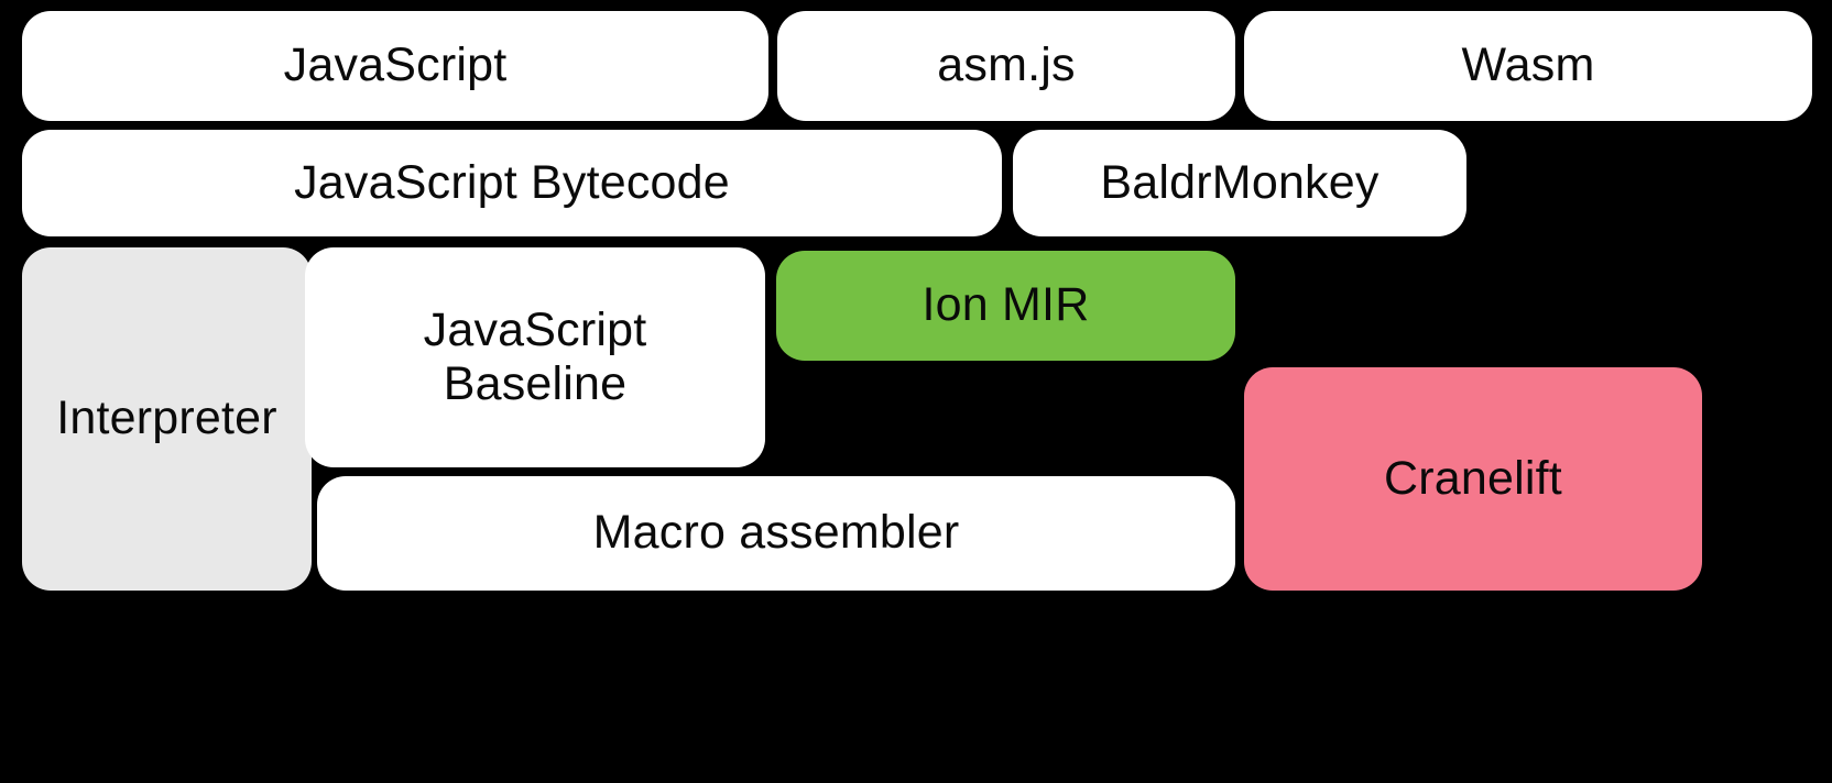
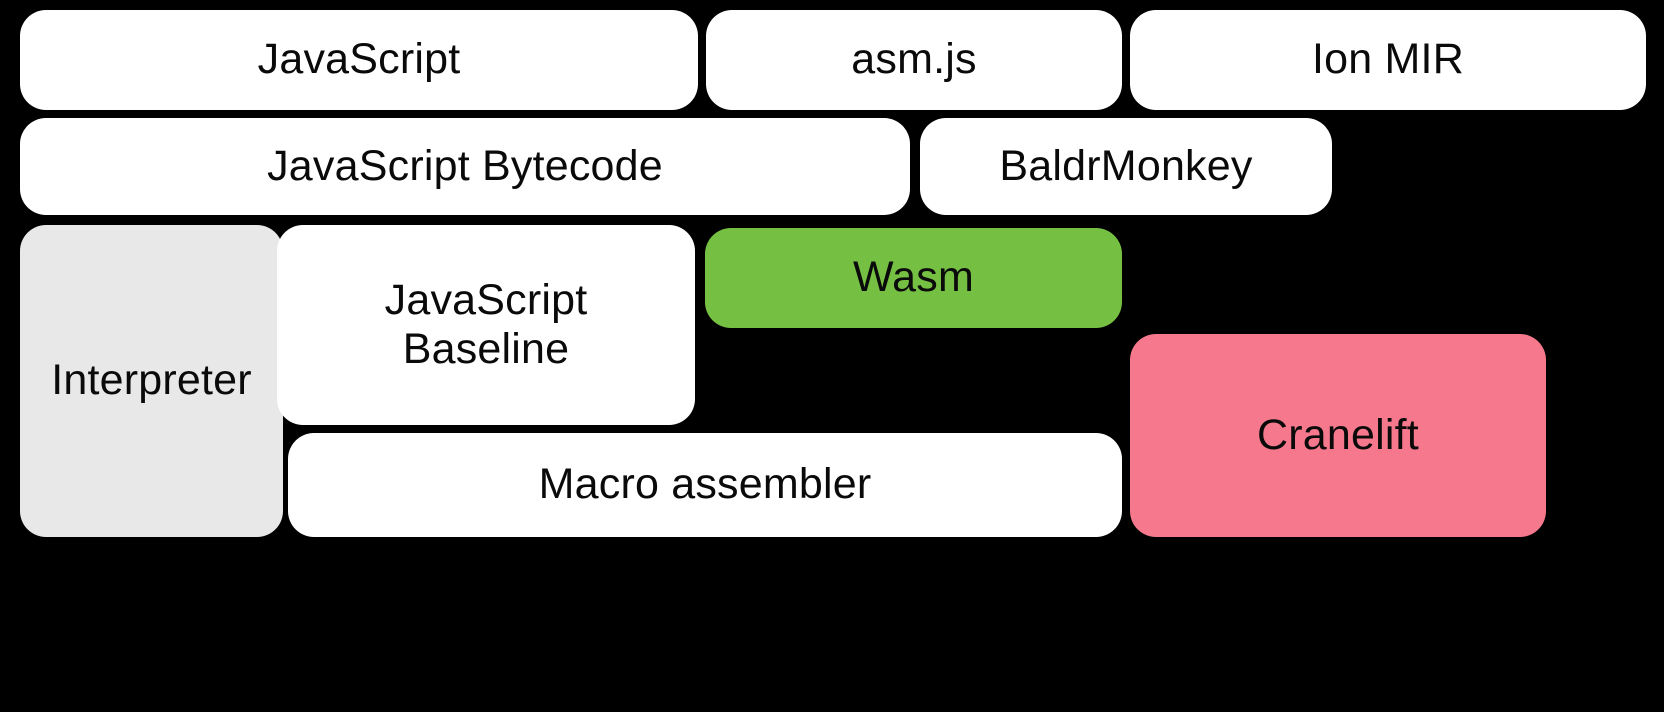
  JavaScript
  asm.js
- Wasm
+ Ion MIR
  JavaScript Bytecode
  BaldrMonkey
  Interpreter
  JavaScript
  Baseline
- Ion MIR
+ Wasm
  Cranelift
  Macro assembler
